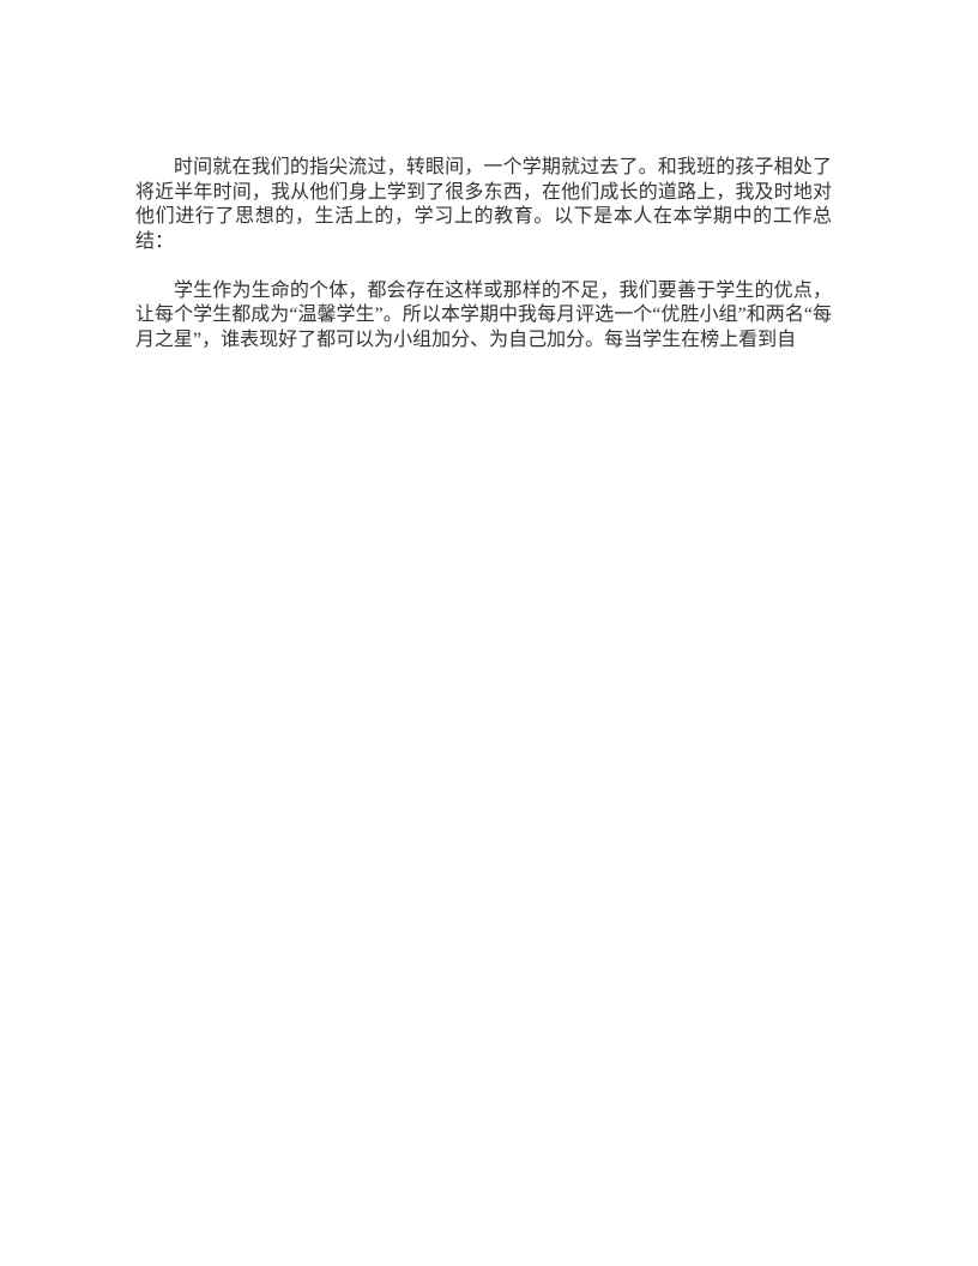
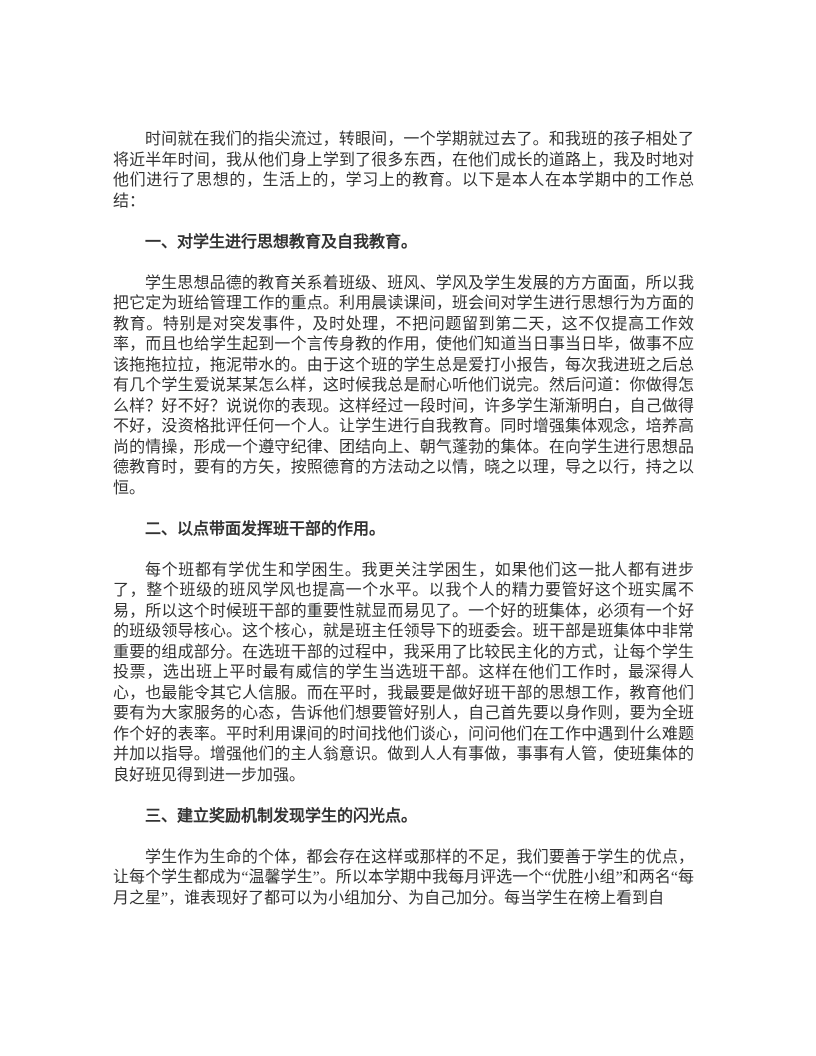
  时间就在我们的指尖流过，转眼间，一个学期就过去了。和我班的孩子相处了将近半年时间，我从他们身上学到了很多东西，在他们成长的道路上，我及时地对他们进行了思想的，生活上的，学习上的教育。以下是本人在本学期中的工作总结：
+ 一、对学生进行思想教育及自我教育。
+ 学生思想品德的教育关系着班级、班风、学风及学生发展的方方面面，所以我把它定为班给管理工作的重点。利用晨读课间，班会间对学生进行思想行为方面的教育。特别是对突发事件，及时处理，不把问题留到第二天，这不仅提高工作效率，而且也给学生起到一个言传身教的作用，使他们知道当日事当日毕，做事不应该拖拖拉拉，拖泥带水的。由于这个班的学生总是爱打小报告，每次我进班之后总有几个学生爱说某某怎么样，这时候我总是耐心听他们说完。然后问道：你做得怎么样？好不好？说说你的表现。这样经过一段时间，许多学生渐渐明白，自己做得不好，没资格批评任何一个人。让学生进行自我教育。同时增强集体观念，培养高尚的情操，形成一个遵守纪律、团结向上、朝气蓬勃的集体。在向学生进行思想品德教育时，要有的方矢，按照德育的方法动之以情，晓之以理，导之以行，持之以恒。
+ 二、以点带面发挥班干部的作用。
+ 每个班都有学优生和学困生。我更关注学困生，如果他们这一批人都有进步了，整个班级的班风学风也提高一个水平。以我个人的精力要管好这个班实属不易，所以这个时候班干部的重要性就显而易见了。一个好的班集体，必须有一个好的班级领导核心。这个核心，就是班主任领导下的班委会。班干部是班集体中非常重要的组成部分。在选班干部的过程中，我采用了比较民主化的方式，让每个学生投票，选出班上平时最有威信的学生当选班干部。这样在他们工作时，最深得人心，也最能令其它人信服。而在平时，我最要是做好班干部的思想工作，教育他们要有为大家服务的心态，告诉他们想要管好别人，自己首先要以身作则，要为全班作个好的表率。平时利用课间的时间找他们谈心，问问他们在工作中遇到什么难题并加以指导。增强他们的主人翁意识。做到人人有事做，事事有人管，使班集体的良好班见得到进一步加强。
+ 三、建立奖励机制发现学生的闪光点。
  学生作为生命的个体，都会存在这样或那样的不足，我们要善于学生的优点，让每个学生都成为“温馨学生”。所以本学期中我每月评选一个“优胜小组”和两名“每月之星”，谁表现好了都可以为小组加分、为自己加分。每当学生在榜上看到自
